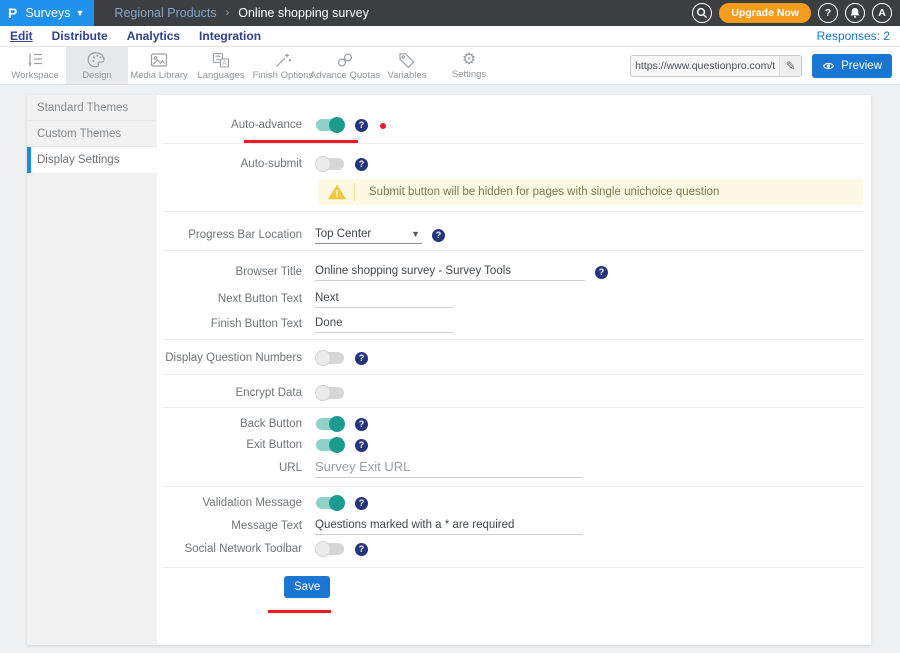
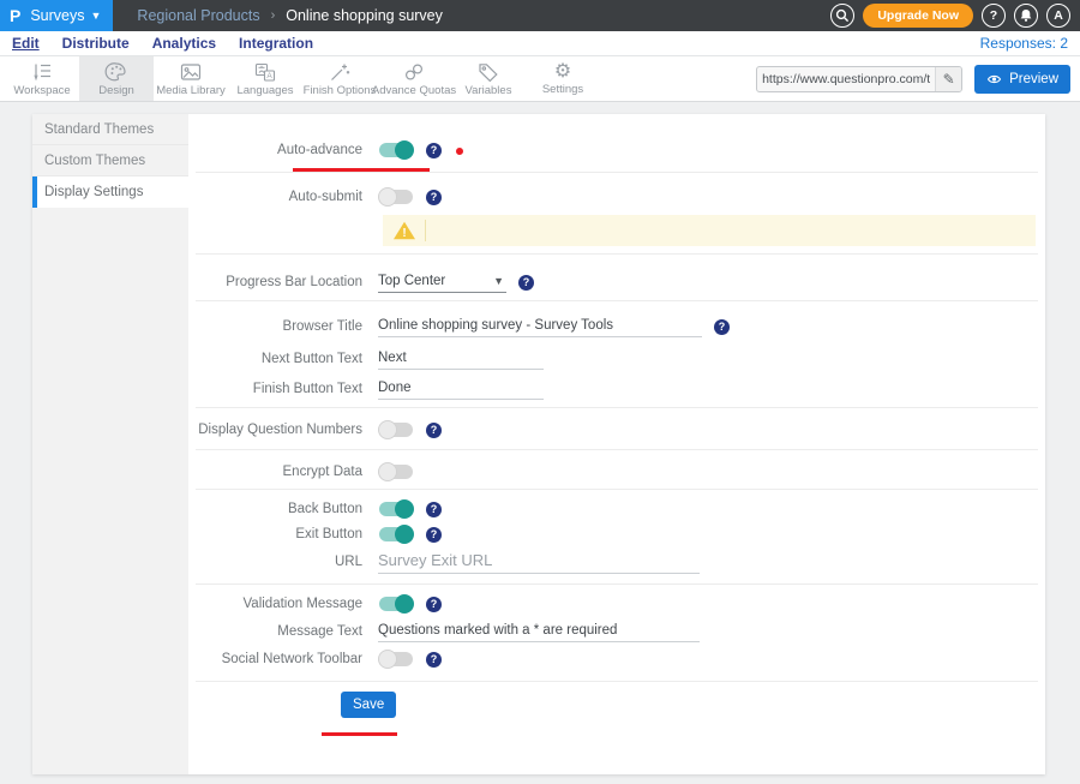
  P
  Surveys
  ▼
  Regional Products
  ›
  Online shopping survey
  Upgrade Now
  ?
  A
  Edit
  Distribute
  Analytics
  Integration
  Responses: 2
  Workspace
  Design
  Media Library
  Languages
  Finish Options
  Advance Quotas
  Variables
  ⚙
  Settings
  https://www.questionpro.com/t
  ✎
  Preview
  Standard Themes
  Custom Themes
  Display Settings
  Auto-advance
  ?
  Auto-submit
  ?
  !
- Submit button will be hidden for pages with single unichoice question
  Progress Bar Location
  Top Center
  ▼
  ?
  Browser Title
  Online shopping survey - Survey Tools
  ?
  Next Button Text
  Next
  Finish Button Text
  Done
  Display Question Numbers
  ?
  Encrypt Data
  Back Button
  ?
  Exit Button
  ?
  URL
  Survey Exit URL
  Validation Message
  ?
  Message Text
  Questions marked with a * are required
  Social Network Toolbar
  ?
  Save
